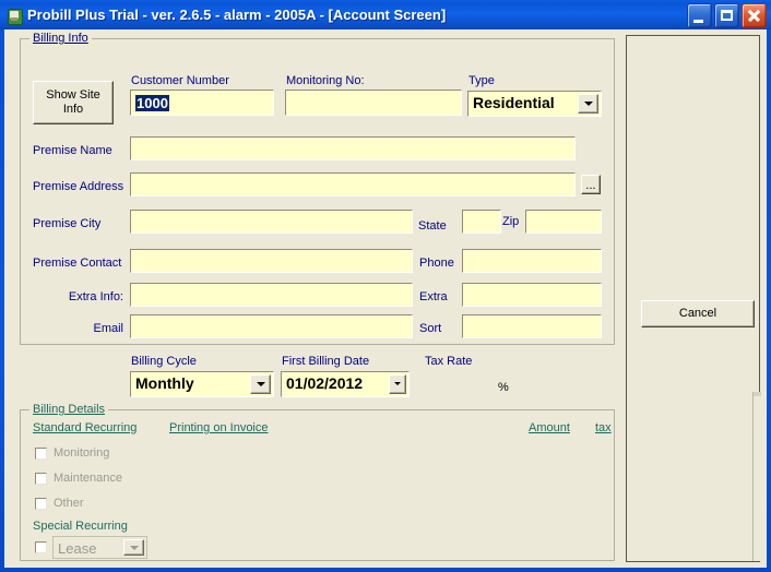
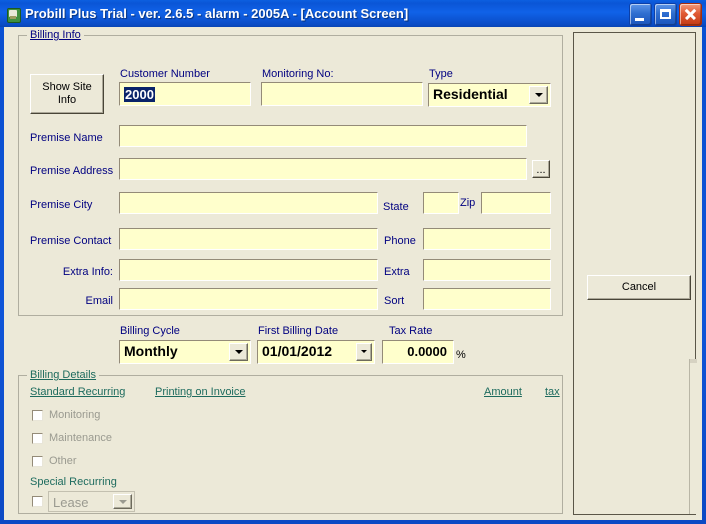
  Probill Plus Trial - ver. 2.6.5 - alarm - 2005A - [Account Screen]
  Billing Info
  Show Site
  Info
  Customer Number
- 1000
+ 2000
  Monitoring No:
  Type
  Residential
  Premise Name
  Premise Address
  ...
  Premise City
  State
  Zip
  Premise Contact
  Phone
  Extra Info:
  Extra
  Email
  Sort
  Billing Cycle
  Monthly
  First Billing Date
- 01/02/2012
+ 01/01/2012
  Tax Rate
+ 0.0000
  %
  Billing Details
  Standard Recurring
  Printing on Invoice
  Amount
  tax
  Monitoring
  Maintenance
  Other
  Special Recurring
  Lease
  Cancel
